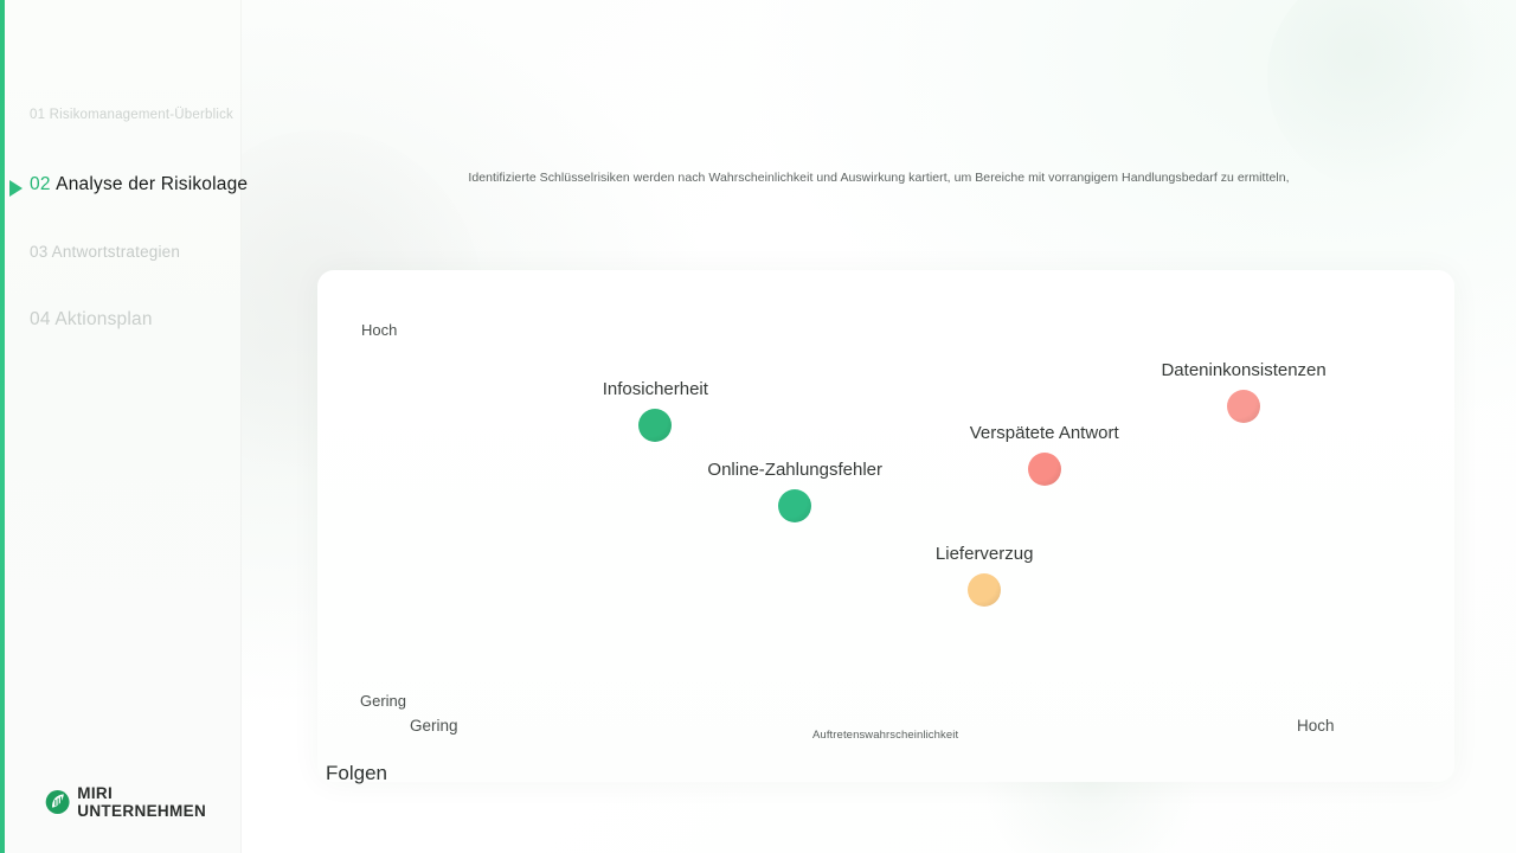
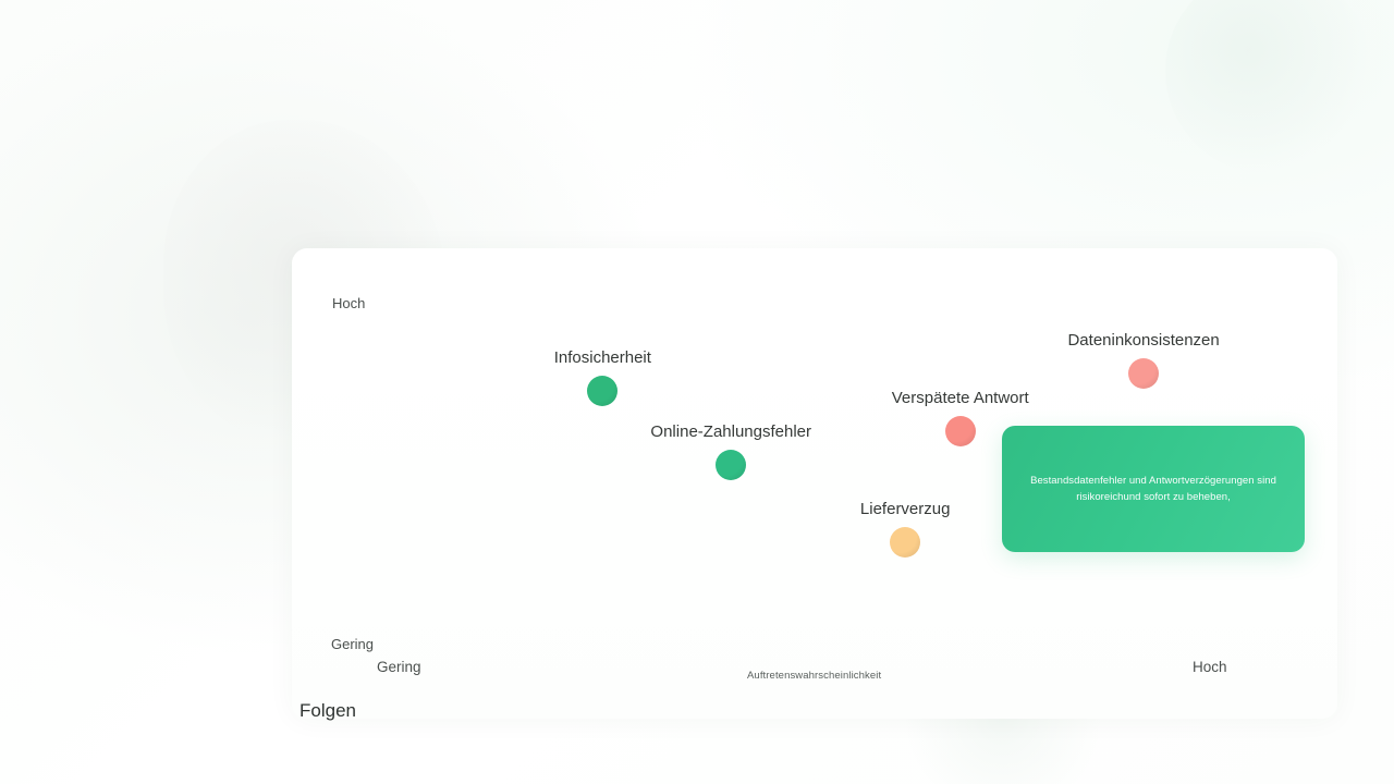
- 01 Risikomanagement-Überblick
- 02 Analyse der Risikolage
- 03 Antwortstrategien
- 04 Aktionsplan
- MIRI UNTERNEHMEN
- Identifizierte Schlüsselrisiken werden nach Wahrscheinlichkeit und Auswirkung kartiert, um Bereiche mit vorrangigem Handlungsbedarf zu ermitteln,
  Hoch
  Gering
  Folgen
  Gering
  Hoch
  Auftretenswahrscheinlichkeit
  Infosicherheit
  Online-Zahlungsfehler
  Lieferverzug
  Verspätete Antwort
  Dateninkonsistenzen
+ Bestandsdatenfehler und Antwortverzögerungen sind risikoreichund sofort zu beheben,
